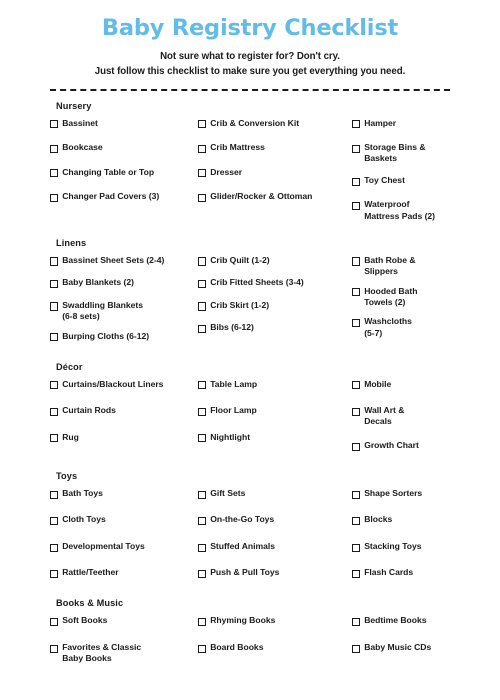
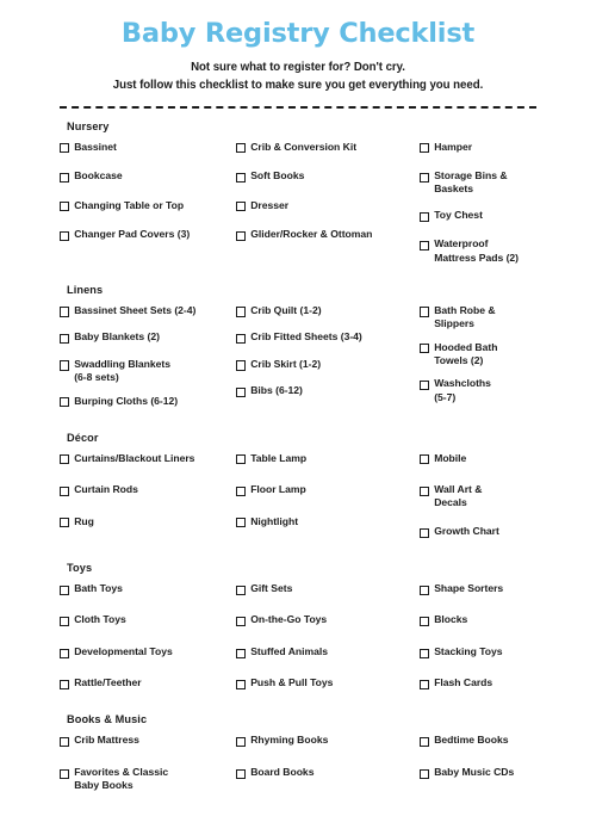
  Baby Registry Checklist
  Not sure what to register for? Don't cry.
  Just follow this checklist to make sure you get everything you need.
  Nursery
  Bassinet
  Bookcase
  Changing Table or Top
  Changer Pad Covers (3)
  Crib & Conversion Kit
- Crib Mattress
+ Soft Books
  Dresser
  Glider/Rocker & Ottoman
  Hamper
  Storage Bins &
  Baskets
  Toy Chest
  Waterproof
  Mattress Pads (2)
  Linens
  Bassinet Sheet Sets (2-4)
  Baby Blankets (2)
  Swaddling Blankets
  (6-8 sets)
  Burping Cloths (6-12)
  Crib Quilt (1-2)
  Crib Fitted Sheets (3-4)
  Crib Skirt (1-2)
  Bibs (6-12)
  Bath Robe &
  Slippers
  Hooded Bath
  Towels (2)
  Washcloths
  (5-7)
  Décor
  Curtains/Blackout Liners
  Curtain Rods
  Rug
  Table Lamp
  Floor Lamp
  Nightlight
  Mobile
  Wall Art &
  Decals
  Growth Chart
  Toys
  Bath Toys
  Cloth Toys
  Developmental Toys
  Rattle/Teether
  Gift Sets
  On-the-Go Toys
  Stuffed Animals
  Push & Pull Toys
  Shape Sorters
  Blocks
  Stacking Toys
  Flash Cards
  Books & Music
- Soft Books
+ Crib Mattress
  Favorites & Classic
  Baby Books
  Rhyming Books
  Board Books
  Bedtime Books
  Baby Music CDs
